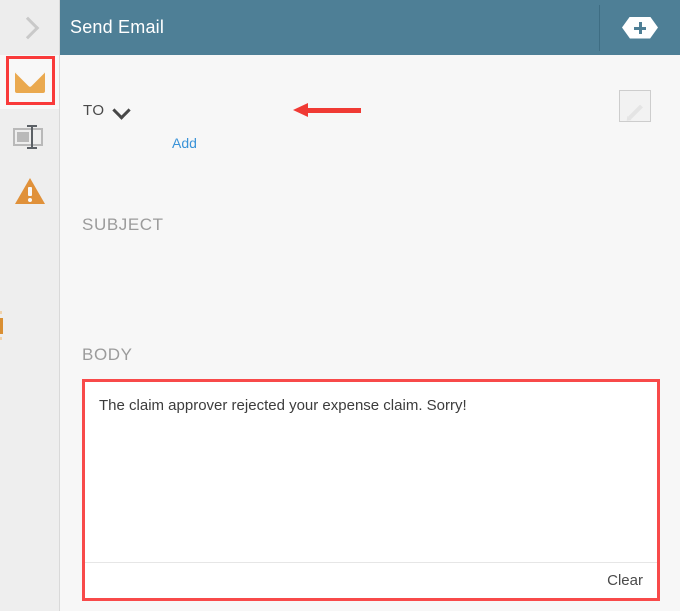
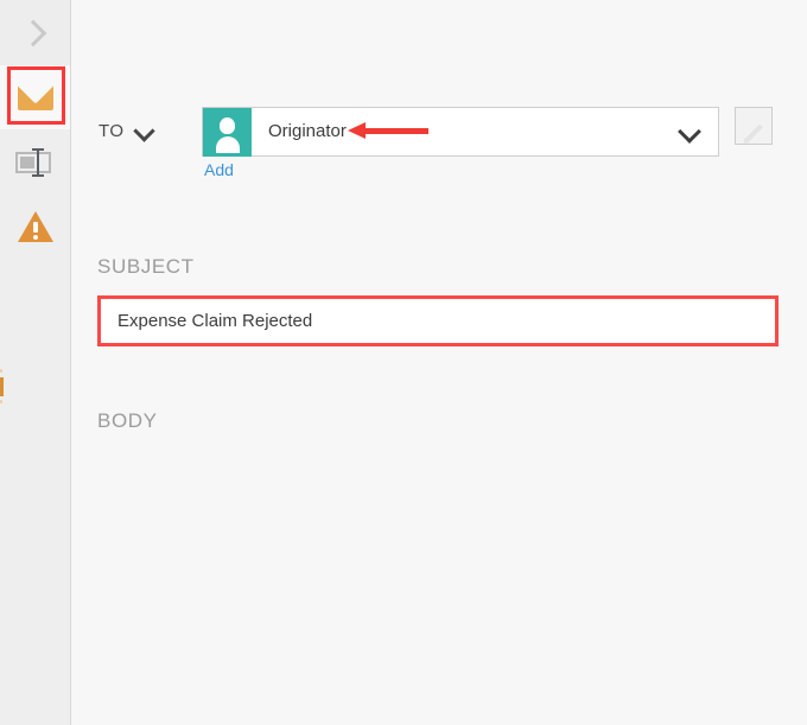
- Send Email
  TO
+ Originator
  Add
  SUBJECT
+ Expense Claim Rejected
  BODY
- The claim approver rejected your expense claim. Sorry!
- Clear
